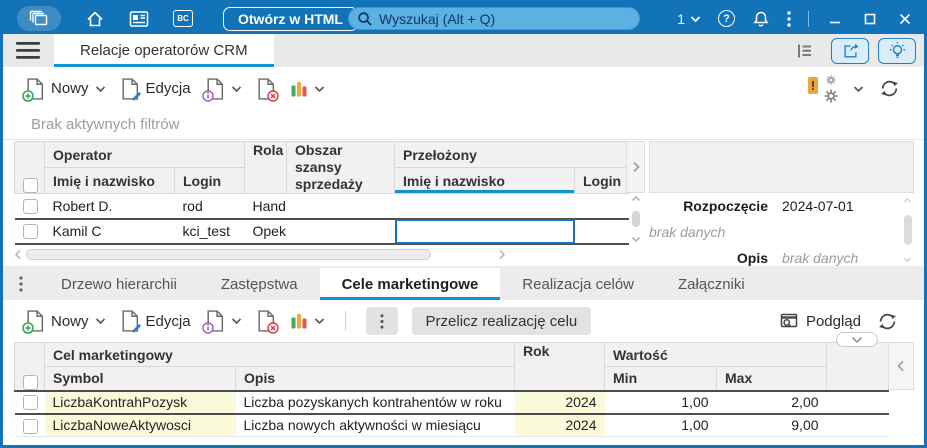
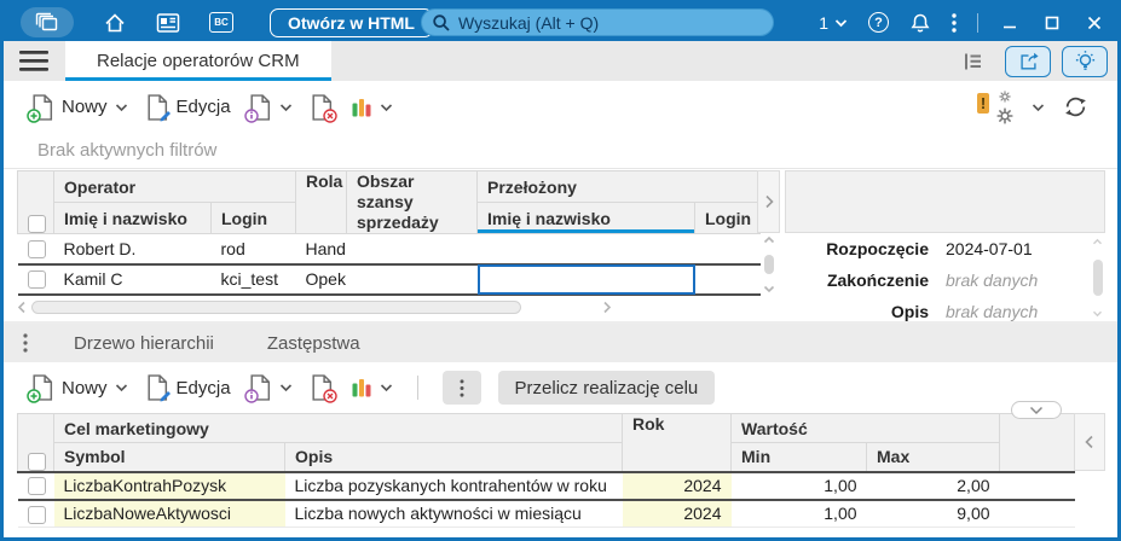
  BC
  Otwórz w HTML
  Wyszukaj (Alt + Q)
  1
  ?
  Relacje operatorów CRM
  Nowy
  Edycja
  !
  Brak aktywnych filtrów
  	Operator	Rola	Obszar szansy sprzedaży	Przełożony
  Imię i nazwisko	Login	Imię i nazwisko	Login
  	Robert D.	rod	Hand
  	Kamil C	kci_test	Opek
  Rozpoczęcie
  2024-07-01
+ Zakończenie
  brak danych
  Opis
  brak danych
  Drzewo hierarchii
  Zastępstwa
- Cele marketingowe
- Realizacja celów
- Załączniki
  Nowy
  Edycja
  Przelicz realizację celu
- Podgląd
  	Cel marketingowy	Rok	Wartość
  Symbol	Opis	Min	Max
  	LiczbaKontrahPozysk	Liczba pozyskanych kontrahentów w roku	2024	1,00	2,00
  	LiczbaNoweAktywosci	Liczba nowych aktywności w miesiącu	2024	1,00	9,00
